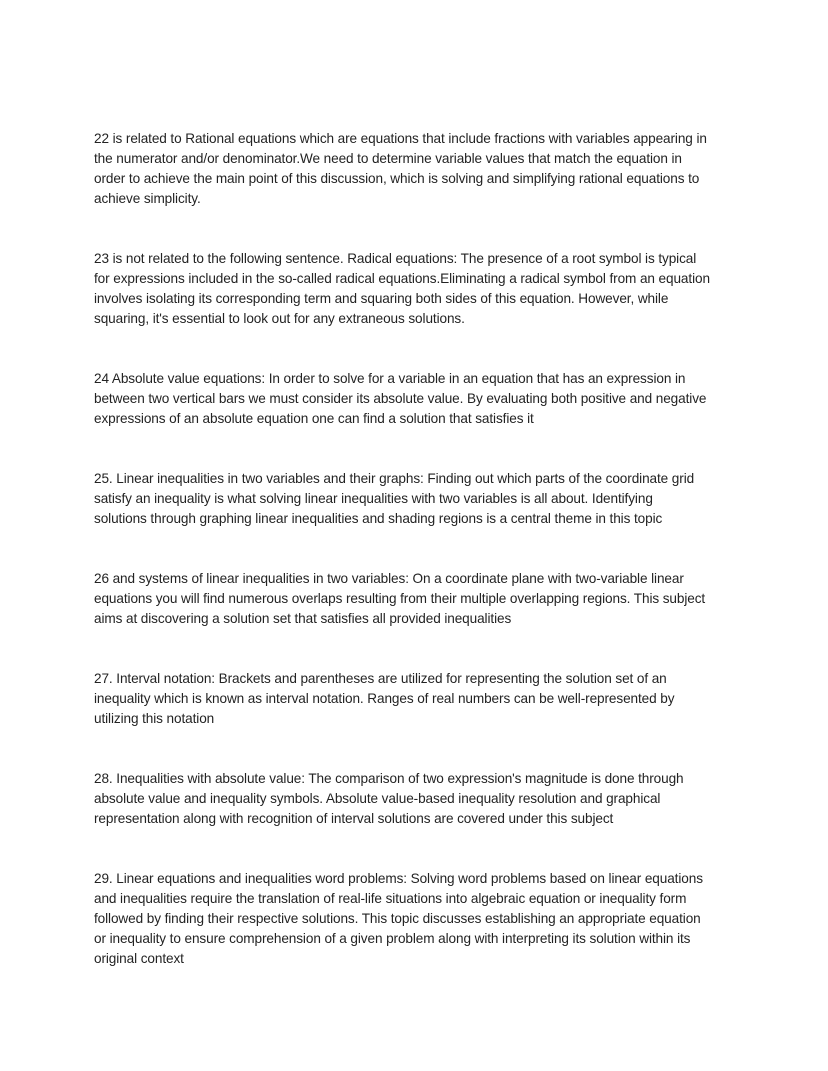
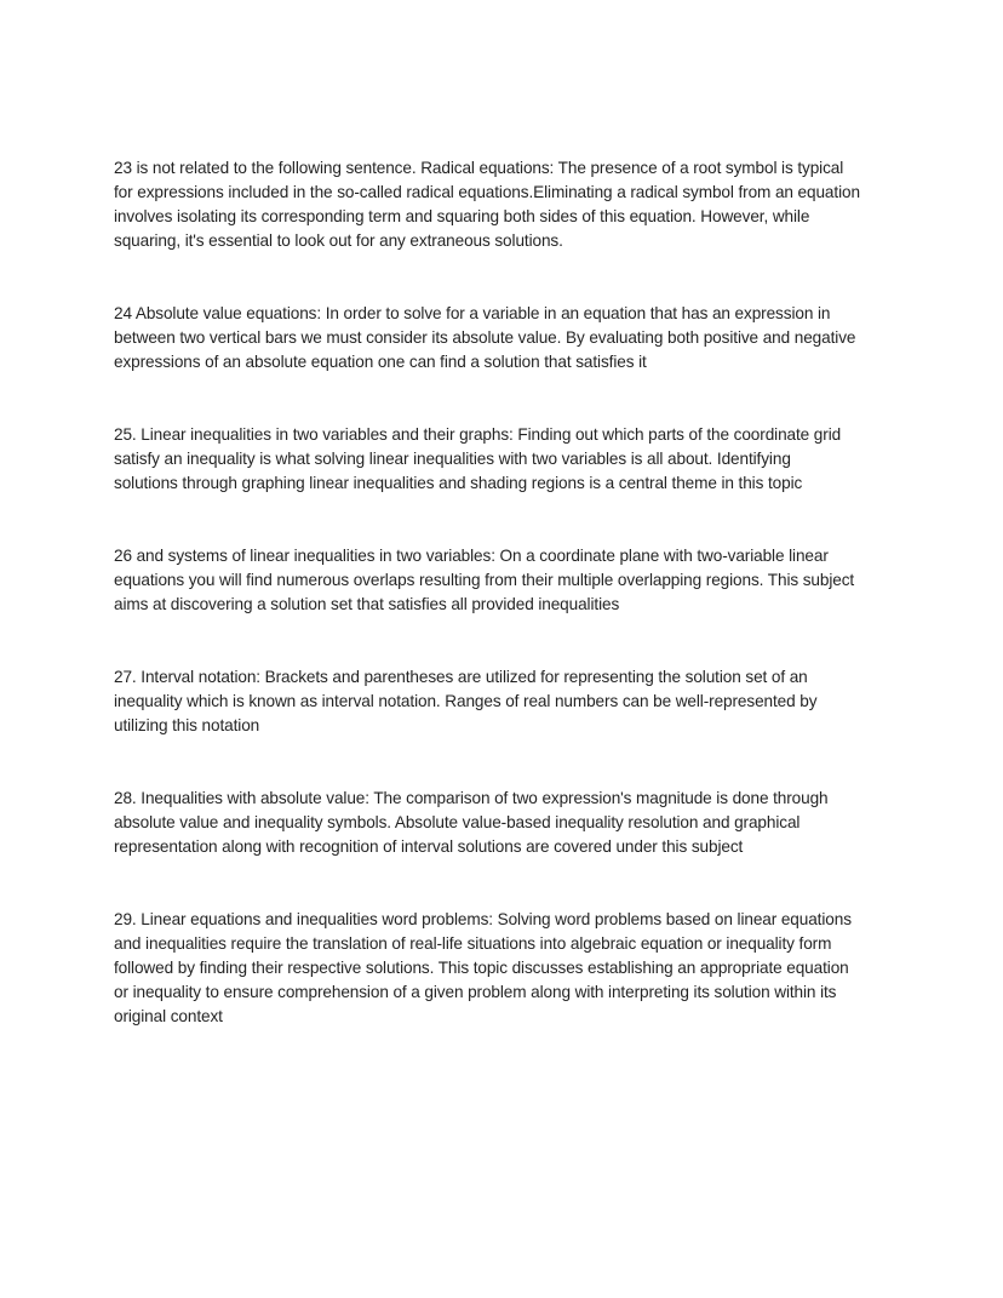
- 22 is related to Rational equations which are equations that include fractions with variables appearing in
- the numerator and/or denominator.We need to determine variable values that match the equation in
- order to achieve the main point of this discussion, which is solving and simplifying rational equations to
- achieve simplicity.
  23 is not related to the following sentence. Radical equations: The presence of a root symbol is typical
  for expressions included in the so-called radical equations.Eliminating a radical symbol from an equation
  involves isolating its corresponding term and squaring both sides of this equation. However, while
  squaring, it's essential to look out for any extraneous solutions.
  24 Absolute value equations: In order to solve for a variable in an equation that has an expression in
  between two vertical bars we must consider its absolute value. By evaluating both positive and negative
  expressions of an absolute equation one can find a solution that satisfies it
  25. Linear inequalities in two variables and their graphs: Finding out which parts of the coordinate grid
  satisfy an inequality is what solving linear inequalities with two variables is all about. Identifying
  solutions through graphing linear inequalities and shading regions is a central theme in this topic
  26 and systems of linear inequalities in two variables: On a coordinate plane with two-variable linear
  equations you will find numerous overlaps resulting from their multiple overlapping regions. This subject
  aims at discovering a solution set that satisfies all provided inequalities
  27. Interval notation: Brackets and parentheses are utilized for representing the solution set of an
  inequality which is known as interval notation. Ranges of real numbers can be well-represented by
  utilizing this notation
  28. Inequalities with absolute value: The comparison of two expression's magnitude is done through
  absolute value and inequality symbols. Absolute value-based inequality resolution and graphical
  representation along with recognition of interval solutions are covered under this subject
  29. Linear equations and inequalities word problems: Solving word problems based on linear equations
  and inequalities require the translation of real-life situations into algebraic equation or inequality form
  followed by finding their respective solutions. This topic discusses establishing an appropriate equation
  or inequality to ensure comprehension of a given problem along with interpreting its solution within its
  original context
